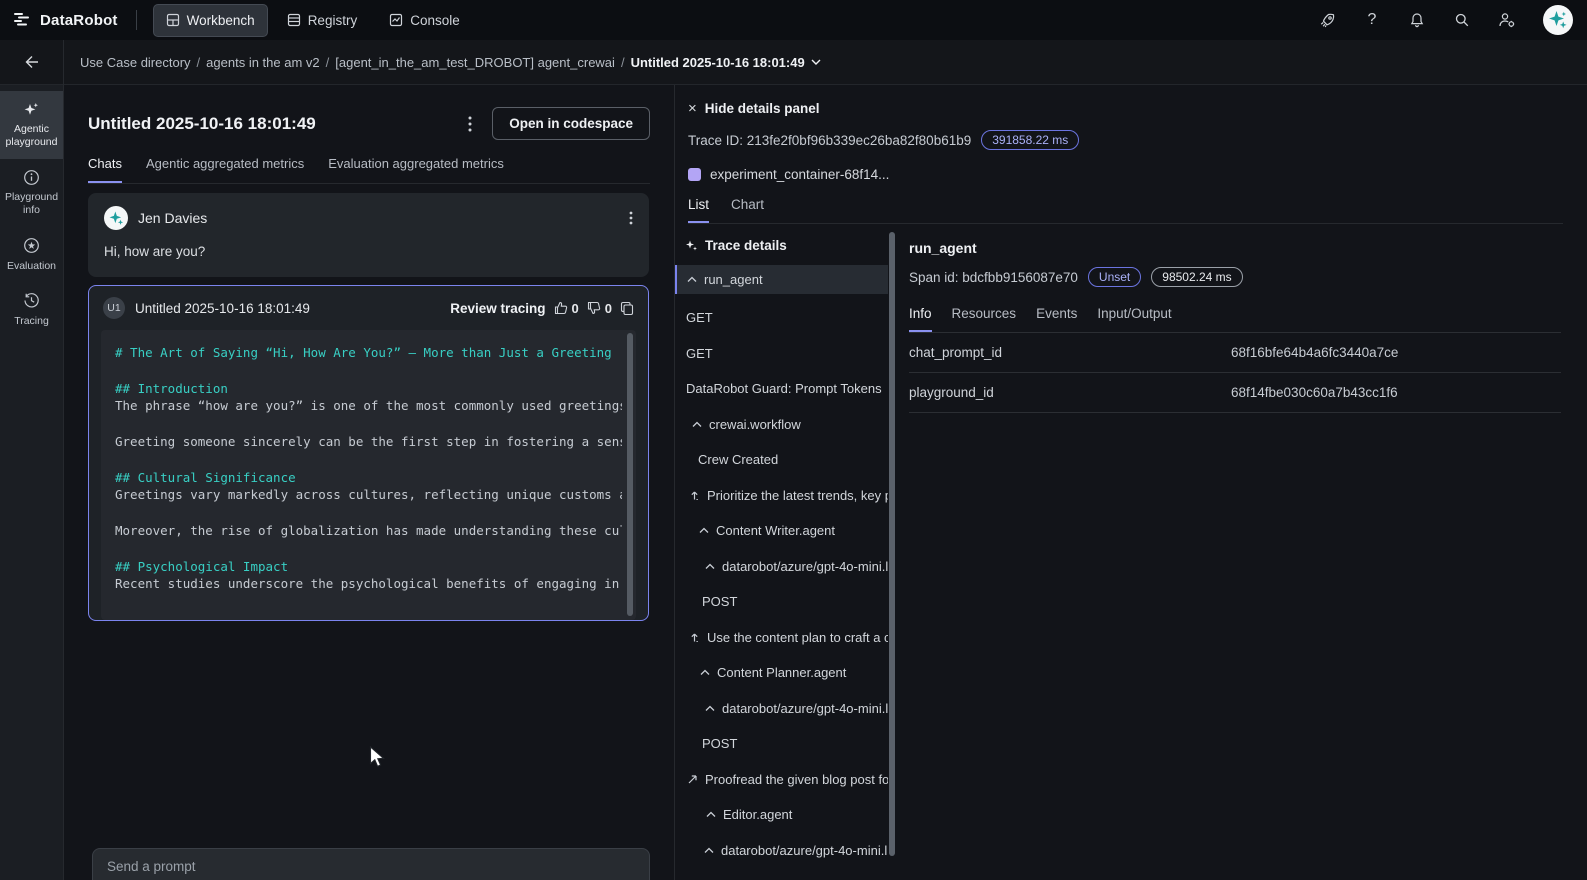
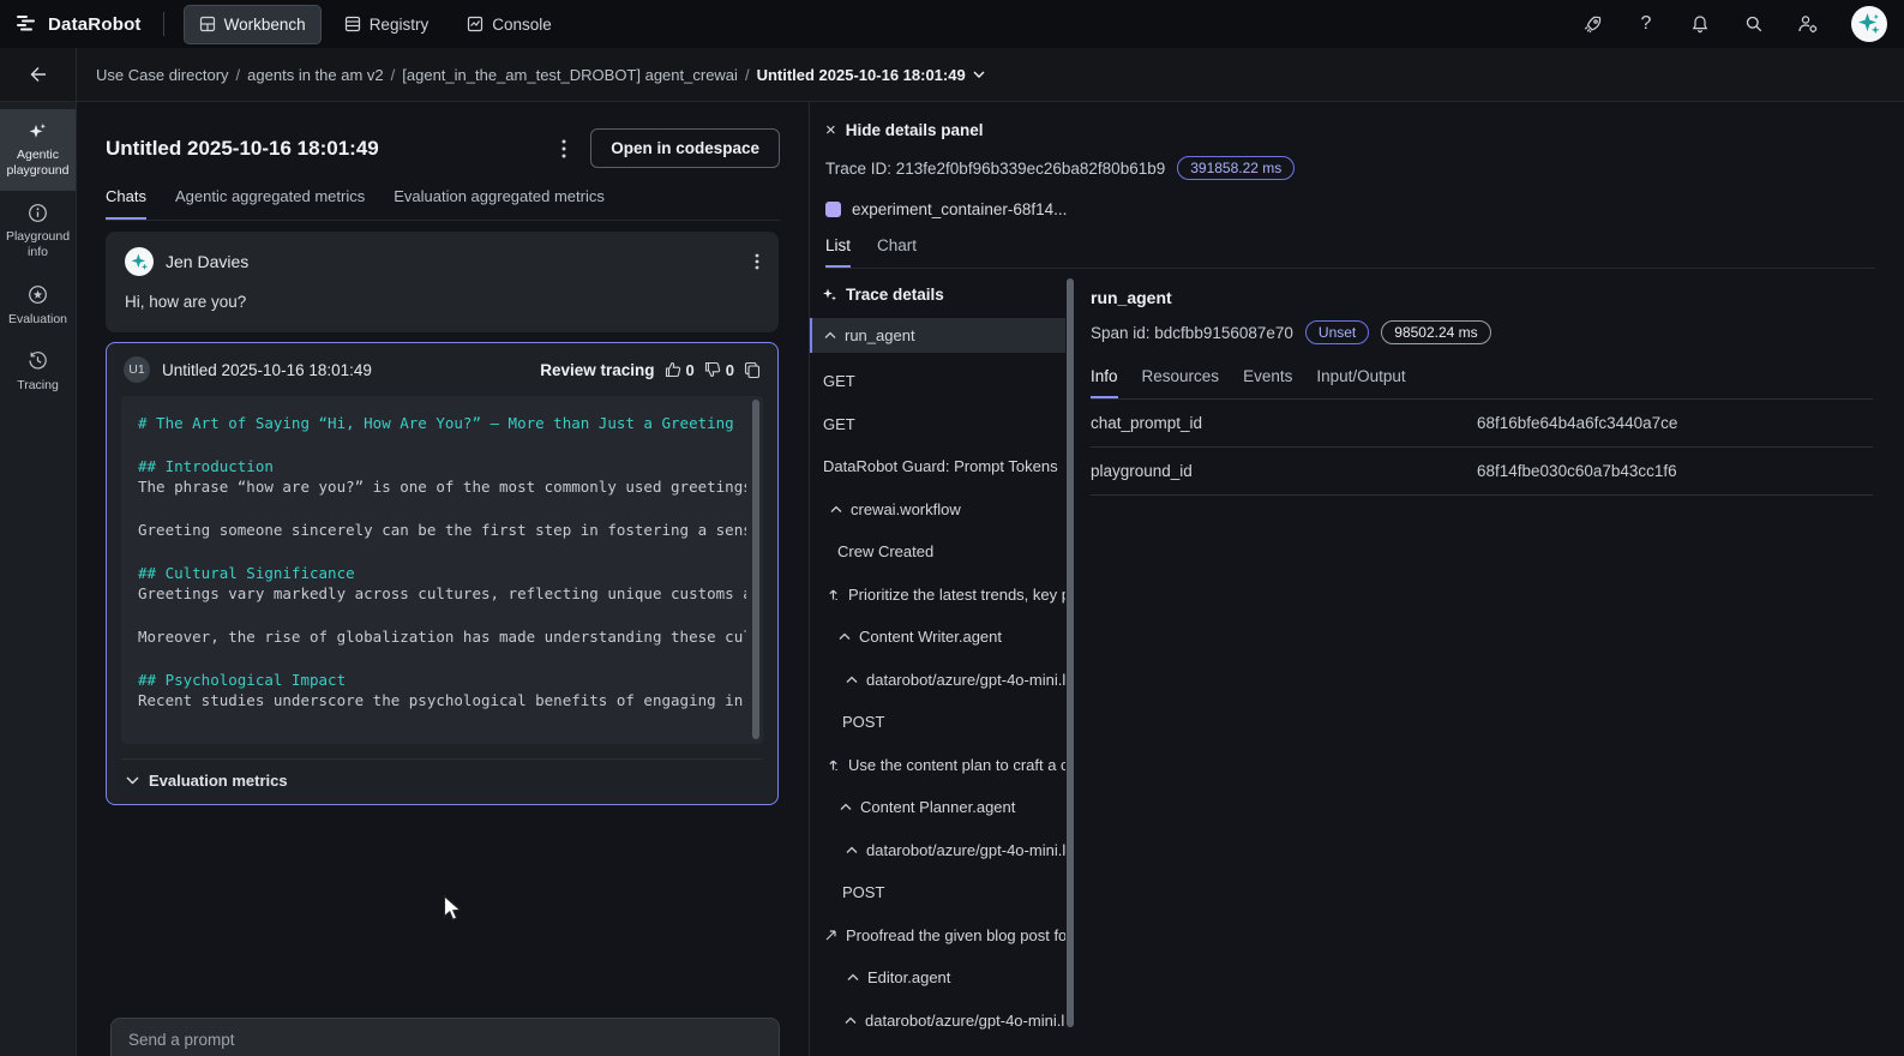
  DataRobot
  Workbench
  Registry
  Console
  ?
  Agentic playground
  Playground info
  Evaluation
  Tracing
  Use Case directory
  /
  agents in the am v2
  /
  [agent_in_the_am_test_DROBOT] agent_crewai
  /
  Untitled 2025-10-16 18:01:49
  Untitled 2025-10-16 18:01:49
  Open in codespace
  Chats
  Agentic aggregated metrics
  Evaluation aggregated metrics
  Jen Davies
  Hi, how are you?
  U1
  Untitled 2025-10-16 18:01:49
  Review tracing
  0
  0
  # The Art of Saying “Hi, How Are You?” – More than Just a Greeting
  ## Introduction
  The phrase “how are you?” is one of the most commonly used greeting
  Greeting someone sincerely can be the first step in fostering a sen
  ## Cultural Significance
  Greetings vary markedly across cultures, reflecting unique customs
  Moreover, the rise of globalization has made understanding these cu
  ## Psychological Impact
  Recent studies underscore the psychological benefits of engaging in
+ Evaluation metrics
  Send a prompt
  ×
  Hide details panel
  Trace ID: 213fe2f0bf96b339ec26ba82f80b61b9
  391858.22 ms
  experiment_container-68f14...
  List
  Chart
  Trace details
  run_agent
  GET
  GET
  DataRobot Guard: Prompt Tokens
  crewai.workflow
  Crew Created
  Prioritize the latest trends, key
  Content Writer.agent
  datarobot/azure/gpt-4o-mini.l
  POST
  Use the content plan to craft a c
  Content Planner.agent
  datarobot/azure/gpt-4o-mini.l
  POST
  Proofread the given blog post fo
  Editor.agent
  datarobot/azure/gpt-4o-mini.l
  run_agent
  Span id: bdcfbb9156087e70
  Unset
  98502.24 ms
  Info
  Resources
  Events
  Input/Output
  chat_prompt_id
  68f16bfe64b4a6fc3440a7ce
  playground_id
  68f14fbe030c60a7b43cc1f6
